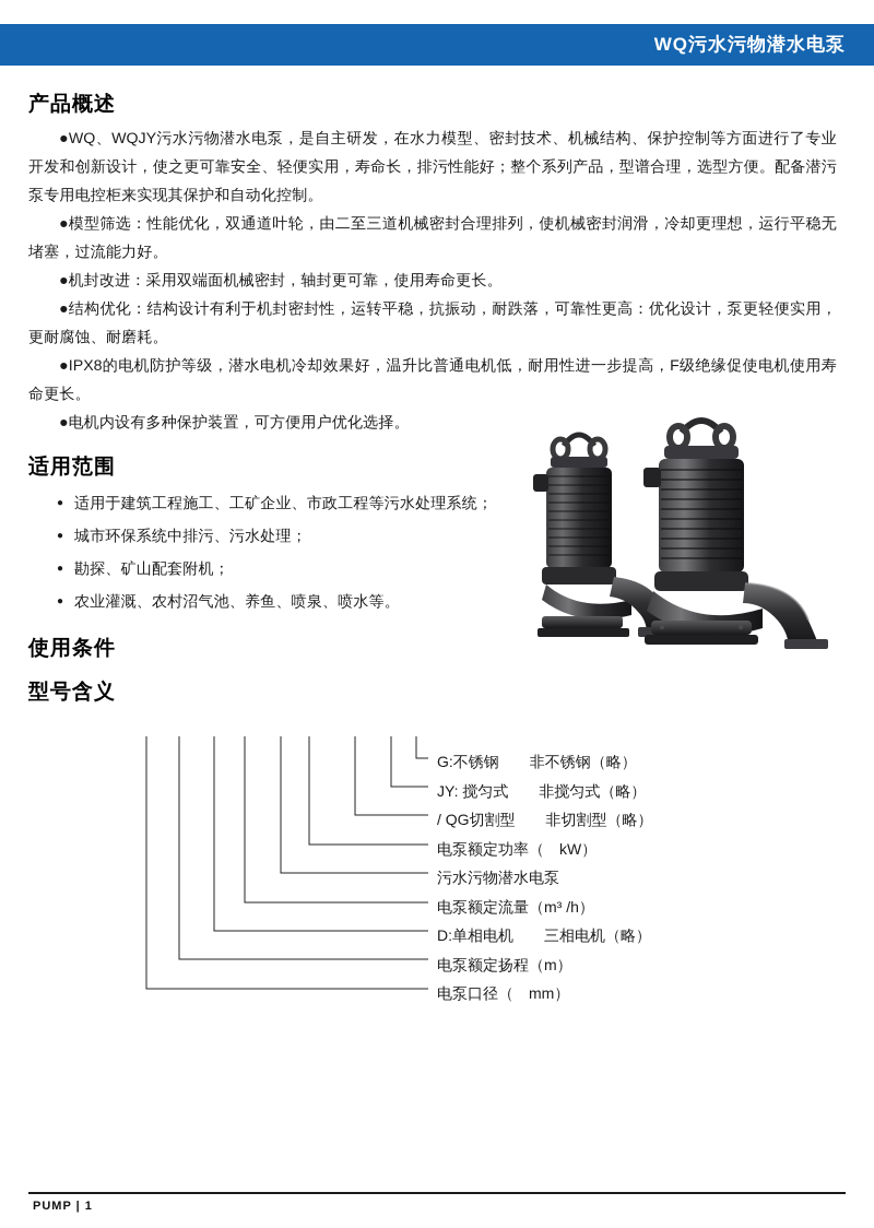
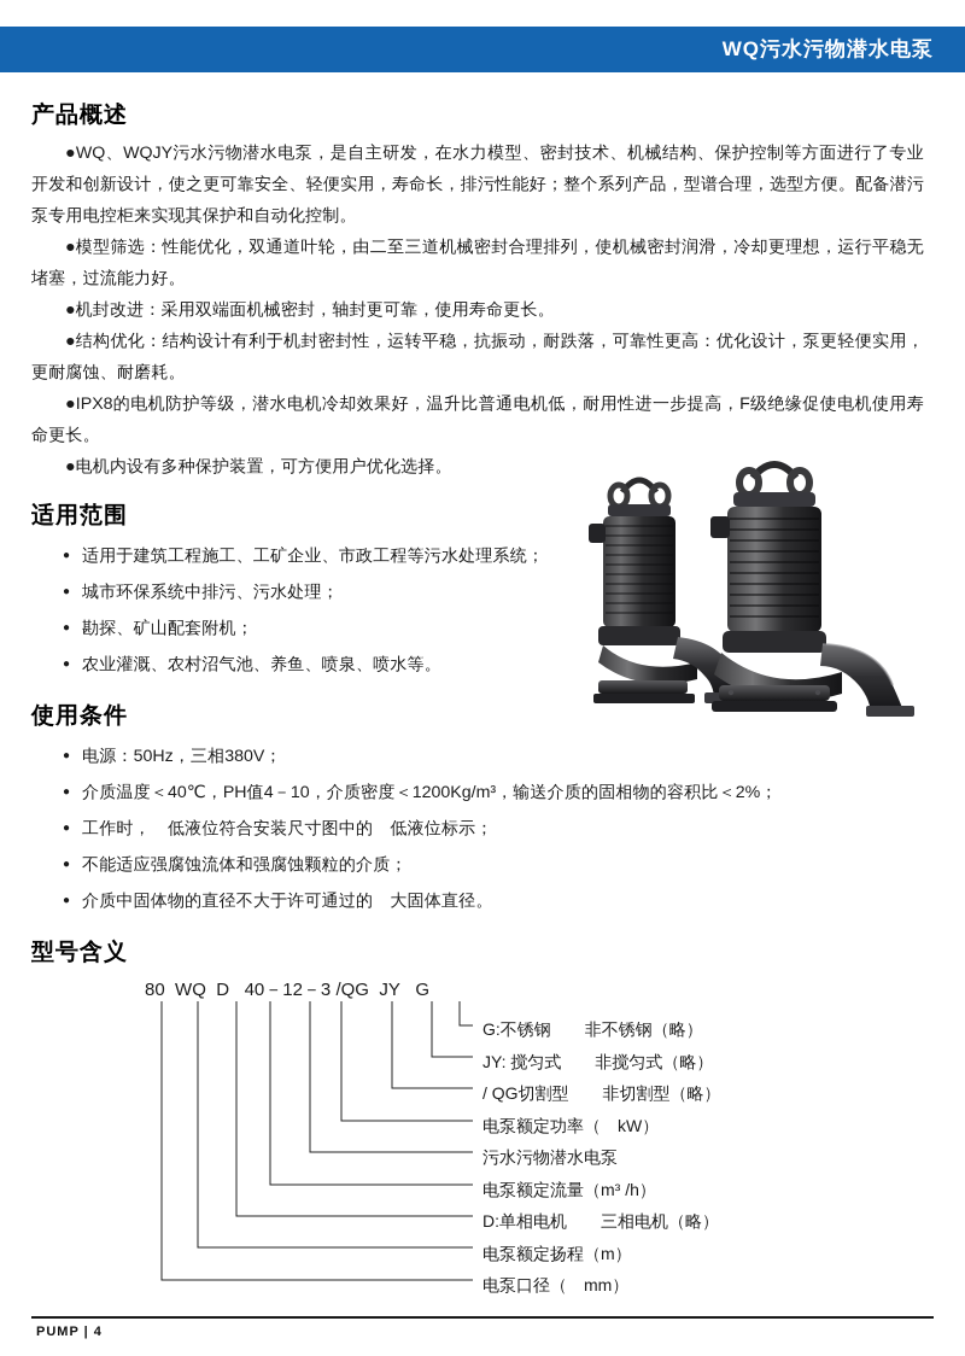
  WQ污水污物潜水电泵
  产品概述
  ●WQ、WQJY污水污物潜水电泵，是自主研发，在水力模型、密封技术、机械结构、保护控制等方面进行了专业开发和创新设计，使之更可靠安全、轻便实用，寿命长，排污性能好；整个系列产品，型谱合理，选型方便。配备潜污泵专用电控柜来实现其保护和自动化控制。
  ●模型筛选：性能优化，双通道叶轮，由二至三道机械密封合理排列，使机械密封润滑，冷却更理想，运行平稳无堵塞，过流能力好。
  ●机封改进：采用双端面机械密封，轴封更可靠，使用寿命更长。
  ●结构优化：结构设计有利于机封密封性，运转平稳，抗振动，耐跌落，可靠性更高：优化设计，泵更轻便实用，更耐腐蚀、耐磨耗。
  ●IPX8的电机防护等级，潜水电机冷却效果好，温升比普通电机低，耐用性进一步提高，F级绝缘促使电机使用寿命更长。
  ●电机内设有多种保护装置，可方便用户优化选择。
  适用范围
  适用于建筑工程施工、工矿企业、市政工程等污水处理系统；
  城市环保系统中排污、污水处理；
  勘探、矿山配套附机；
  农业灌溉、农村沼气池、养鱼、喷泉、喷水等。
  使用条件
+ 电源：50Hz，三相380V；
+ 介质温度＜40℃，PH值4－10，介质密度＜1200Kg/m³，输送介质的固相物的容积比＜2%；
+ 工作时， 低液位符合安装尺寸图中的 低液位标示；
+ 不能适应强腐蚀流体和强腐蚀颗粒的介质；
+ 介质中固体物的直径不大于许可通过的 大固体直径。
  型号含义
+ 80 WQ D 40－12－3 /QG JY G
  G:不锈钢 非不锈钢（略）
  JY: 搅匀式 非搅匀式（略）
  / QG切割型 非切割型（略）
  电泵额定功率（ kW）
  污水污物潜水电泵
  电泵额定流量（m³ /h）
  D:单相电机 三相电机（略）
  电泵额定扬程（m）
  电泵口径（ mm）
- PUMP | 1
+ PUMP | 4
